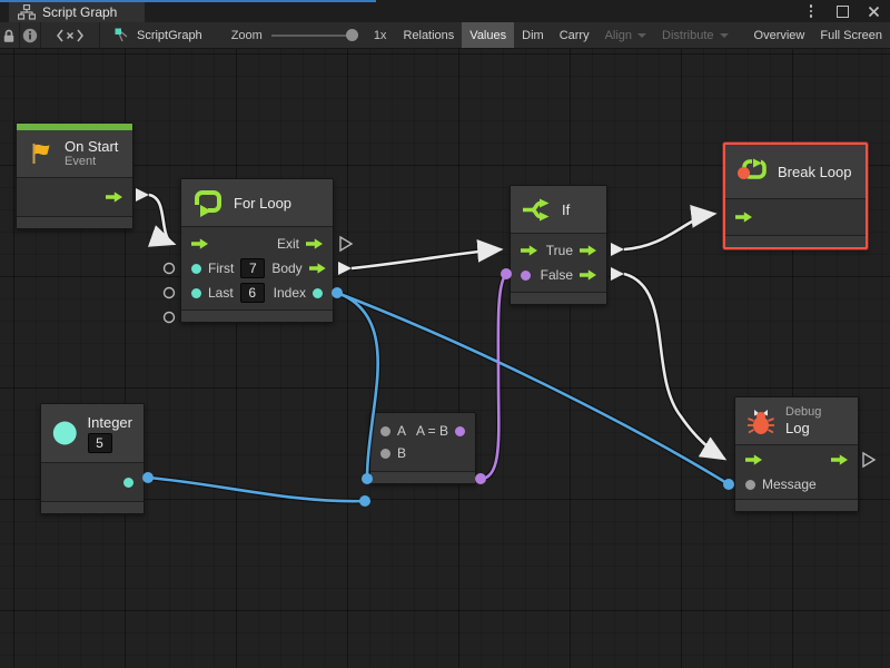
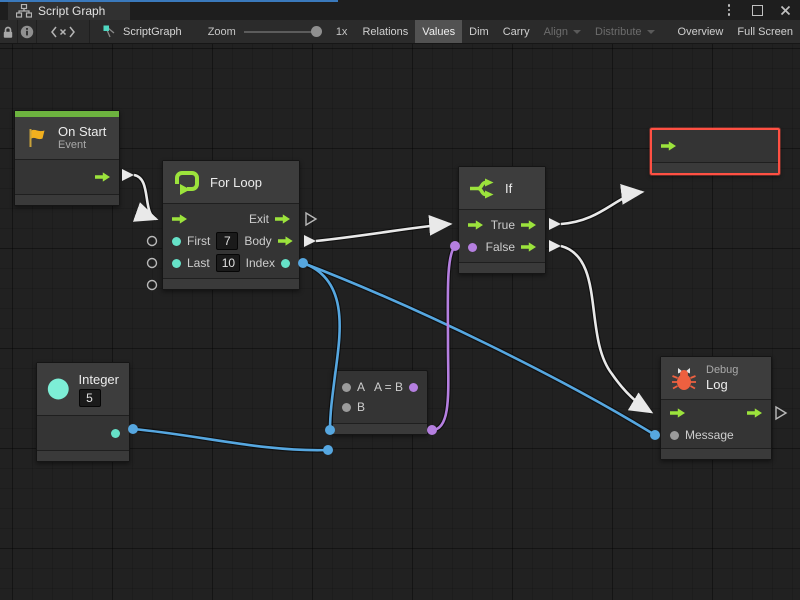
  Script Graph
  ScriptGraph
  Zoom
  1x
  Relations
  Values
  Dim
  Carry
  Align
  Distribute
  Overview
  Full Screen
  On Start
  Event
  For Loop
  Exit
  First
  7
  Body
  Last
- 6
+ 10
  Index
  If
  True
  False
- Break Loop
  A
  A = B
  B
  Integer
  5
  Debug
  Log
  Message
